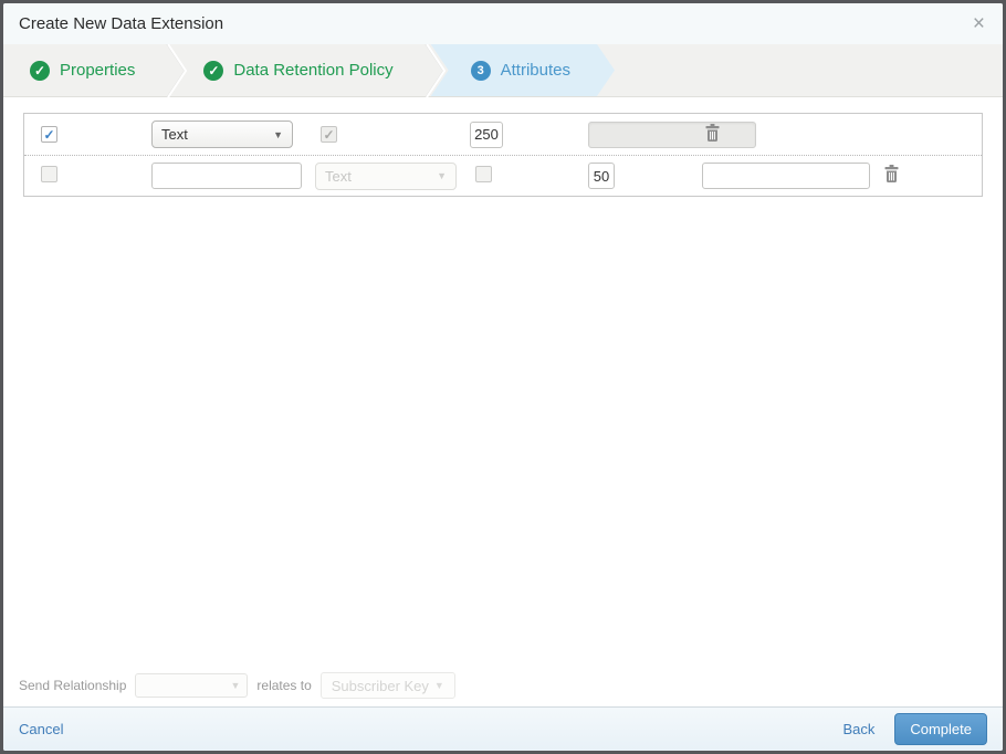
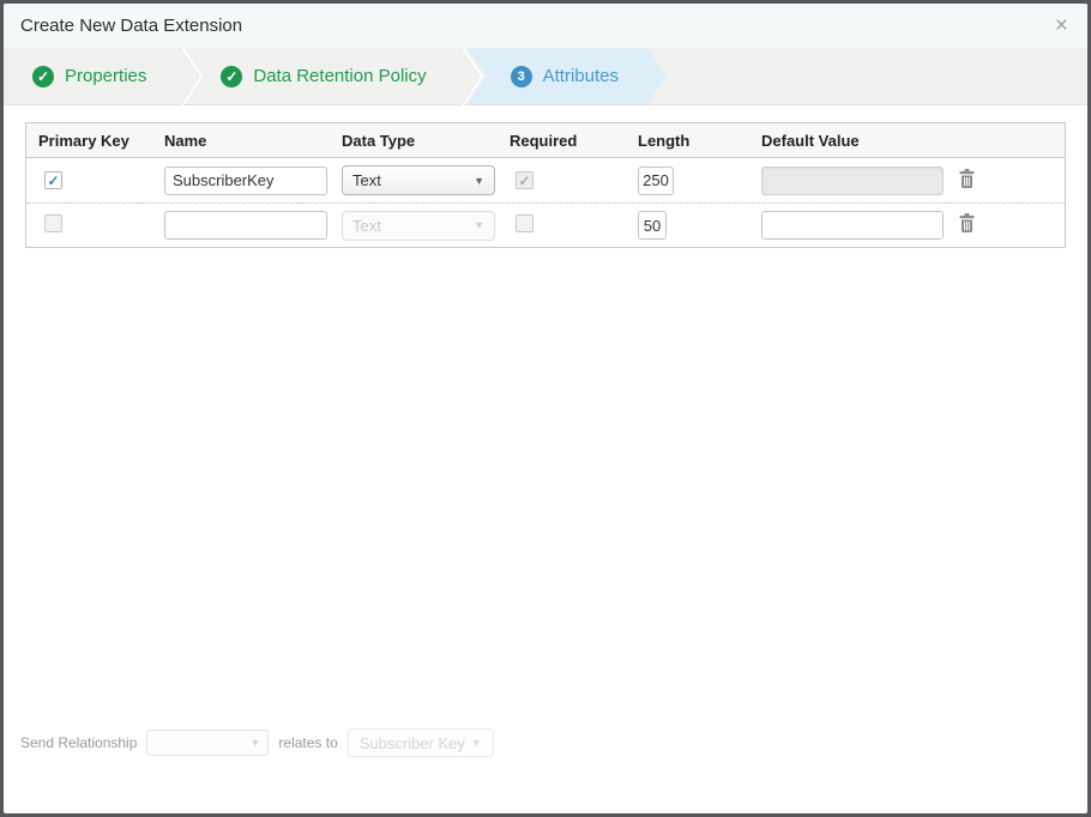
  Create New Data Extension
  ×
  ✓
  Properties
  ✓
  Data Retention Policy
  3
  Attributes
+ Primary Key
+ Name
+ Data Type
+ Required
+ Length
+ Default Value
  ✓
+ SubscriberKey
  Text
  ▼
  ✓
  250
  Text
  ▼
  50
  Send Relationship
  ▼
  relates to
  Subscriber Key
  ▼
- Cancel
- Back
- Complete
